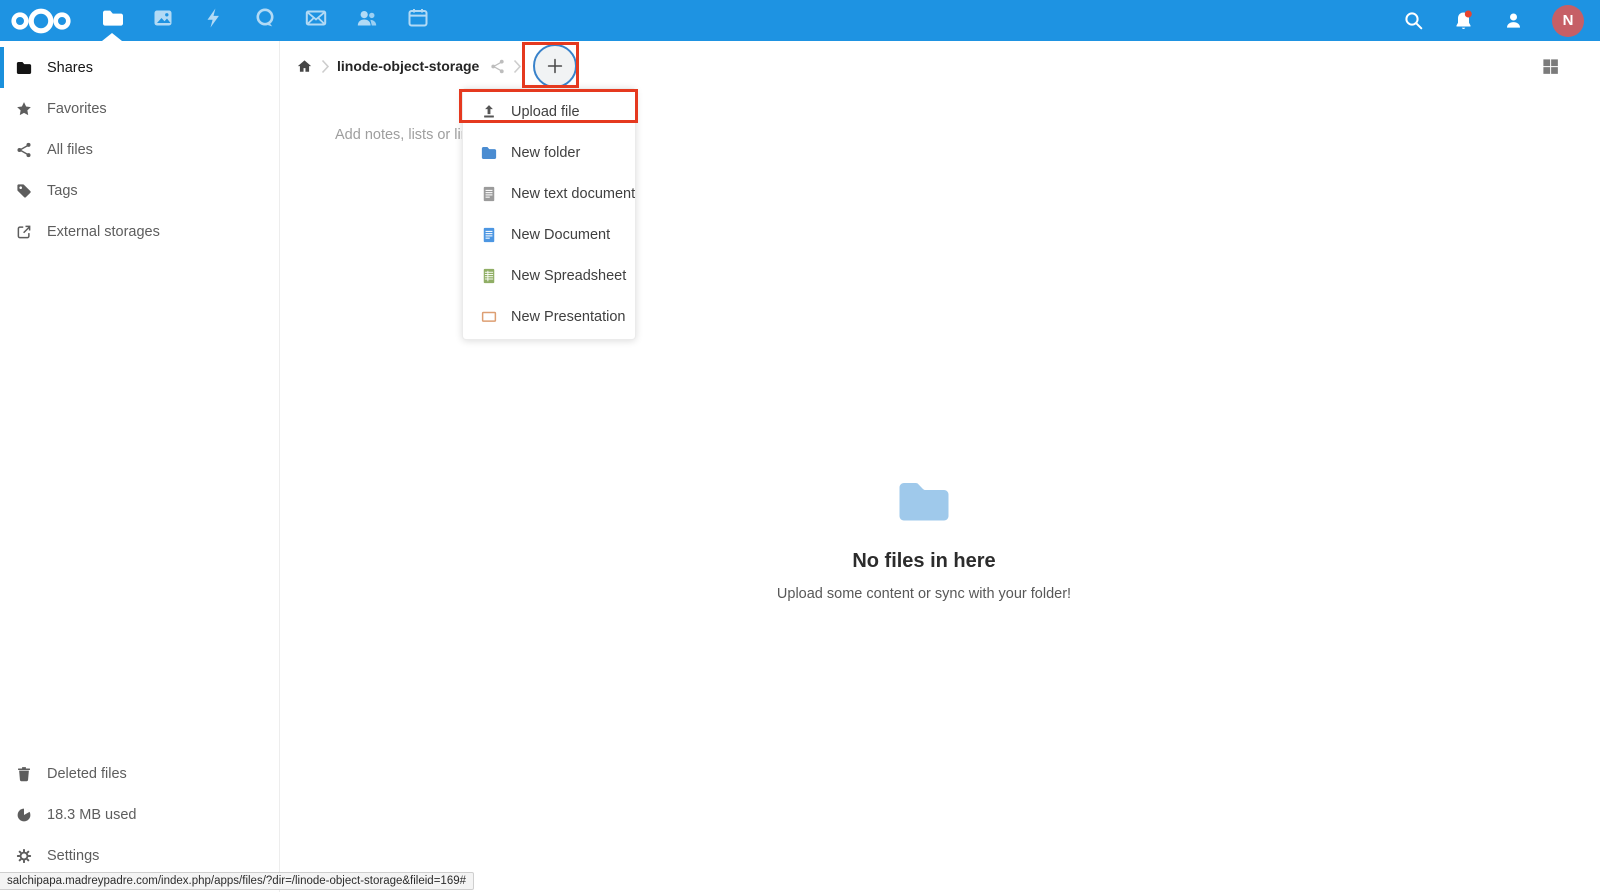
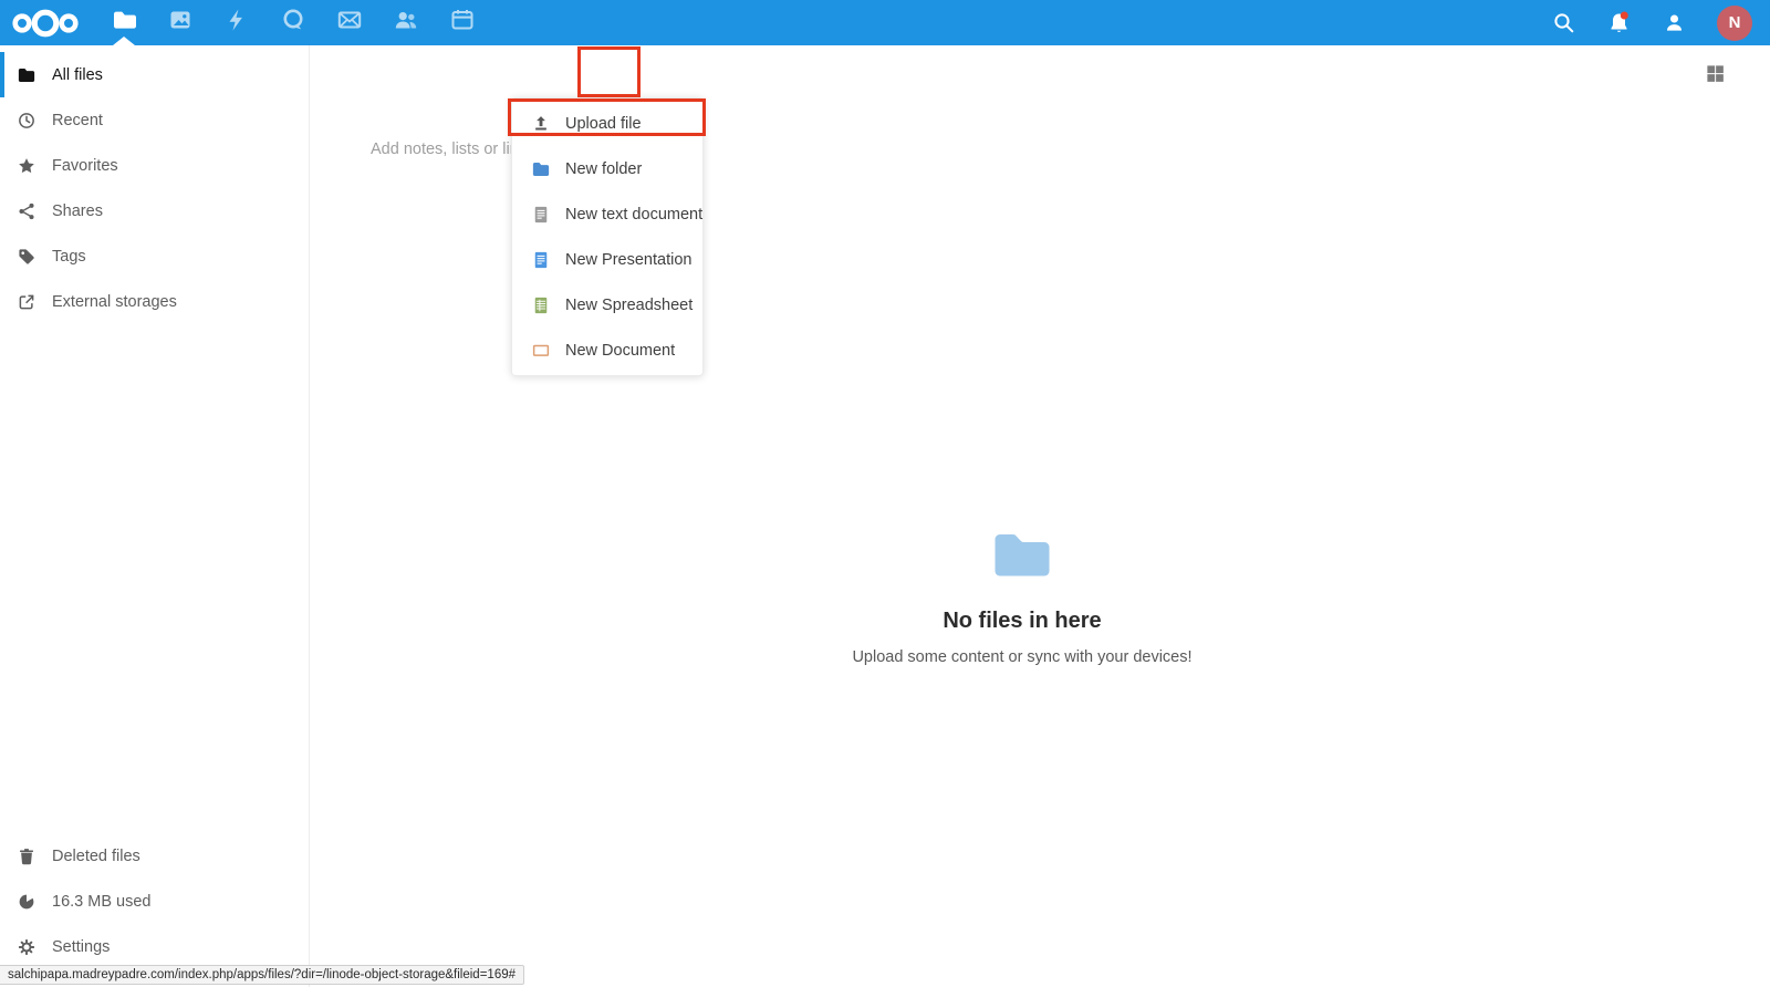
  N
- Shares
+ All files
+ Recent
  Favorites
- All files
+ Shares
  Tags
  External storages
  Deleted files
- 18.3 MB used
+ 16.3 MB used
  Settings
- linode-object-storage
  Add notes, lists or li
  Upload file
  New folder
  New text document
- New Document
+ New Presentation
  New Spreadsheet
- New Presentation
+ New Document
  No files in here
- Upload some content or sync with your folder!
+ Upload some content or sync with your devices!
  salchipapa.madreypadre.com/index.php/apps/files/?dir=/linode-object-storage&fileid=169#
